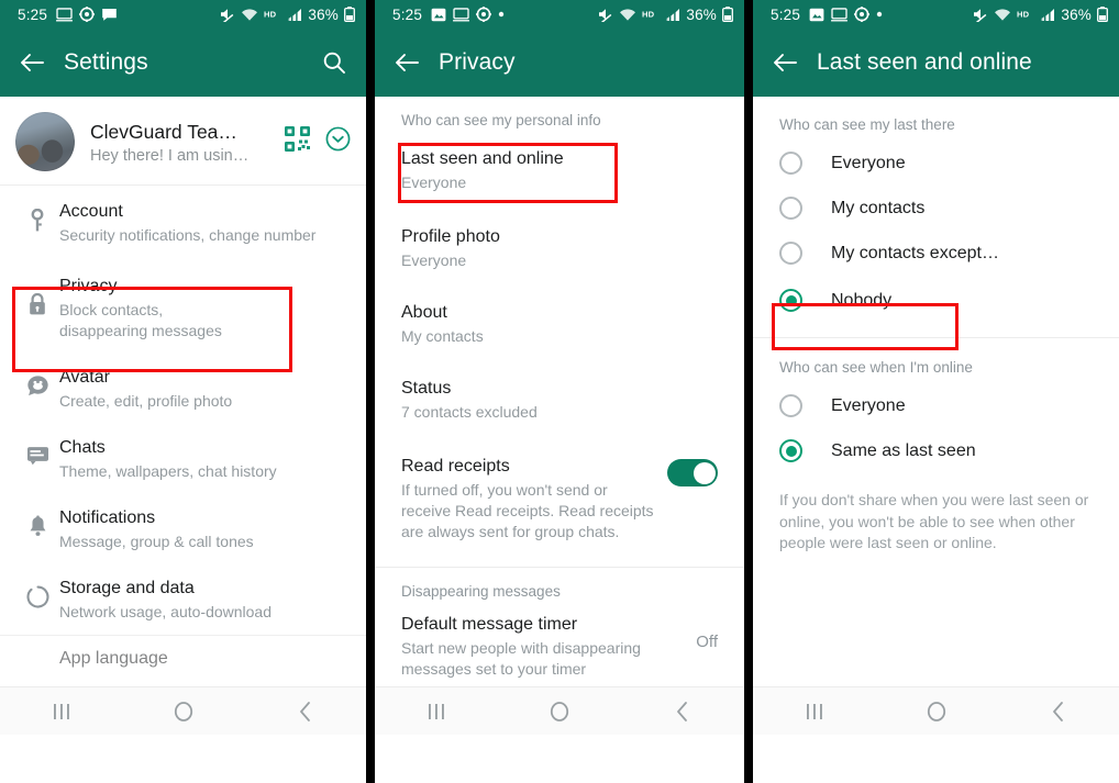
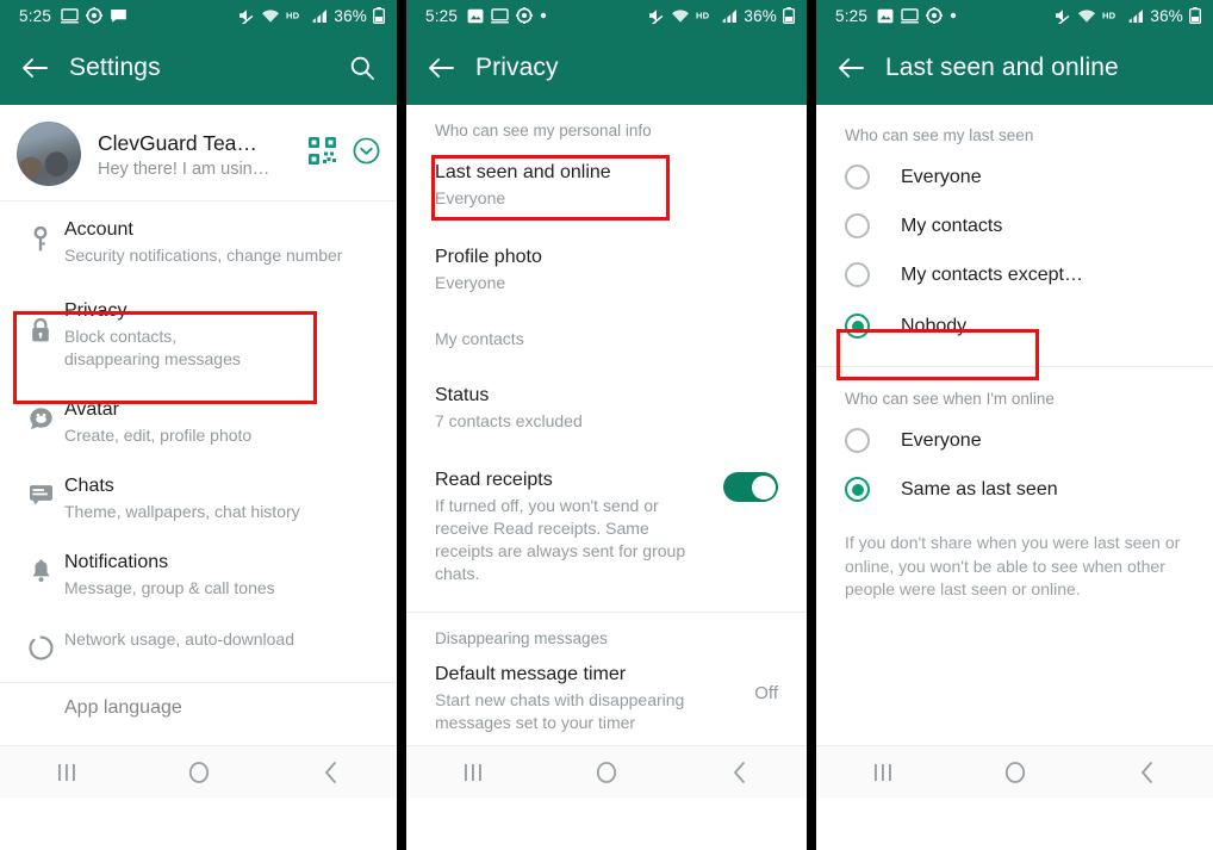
  5:25
  HD
  36%
  Settings
  ClevGuard Tea…
  Hey there! I am usin…
  Account
  Security notifications, change number
  Privacy
  Block contacts, disappearing messages
  Avatar
  Create, edit, profile photo
  Chats
  Theme, wallpapers, chat history
  Notifications
  Message, group & call tones
- Storage and data
  Network usage, auto-download
  App language
  5:25
  HD
  36%
  Privacy
  Who can see my personal info
  Last seen and online
  Everyone
  Profile photo
  Everyone
- About
  My contacts
  Status
  7 contacts excluded
  Read receipts
- If turned off, you won't send or receive Read receipts. Read receipts are always sent for group chats.
+ If turned off, you won't send or receive Read receipts. Same receipts are always sent for group chats.
  Disappearing messages
  Default message timer
- Start new people with disappearing messages set to your timer
+ Start new chats with disappearing messages set to your timer
  Off
  5:25
  HD
  36%
  Last seen and online
- Who can see my last there
+ Who can see my last seen
  Everyone
  My contacts
  My contacts except…
  Nobody
  Who can see when I'm online
  Everyone
  Same as last seen
  If you don't share when you were last seen or online, you won't be able to see when other people were last seen or online.
